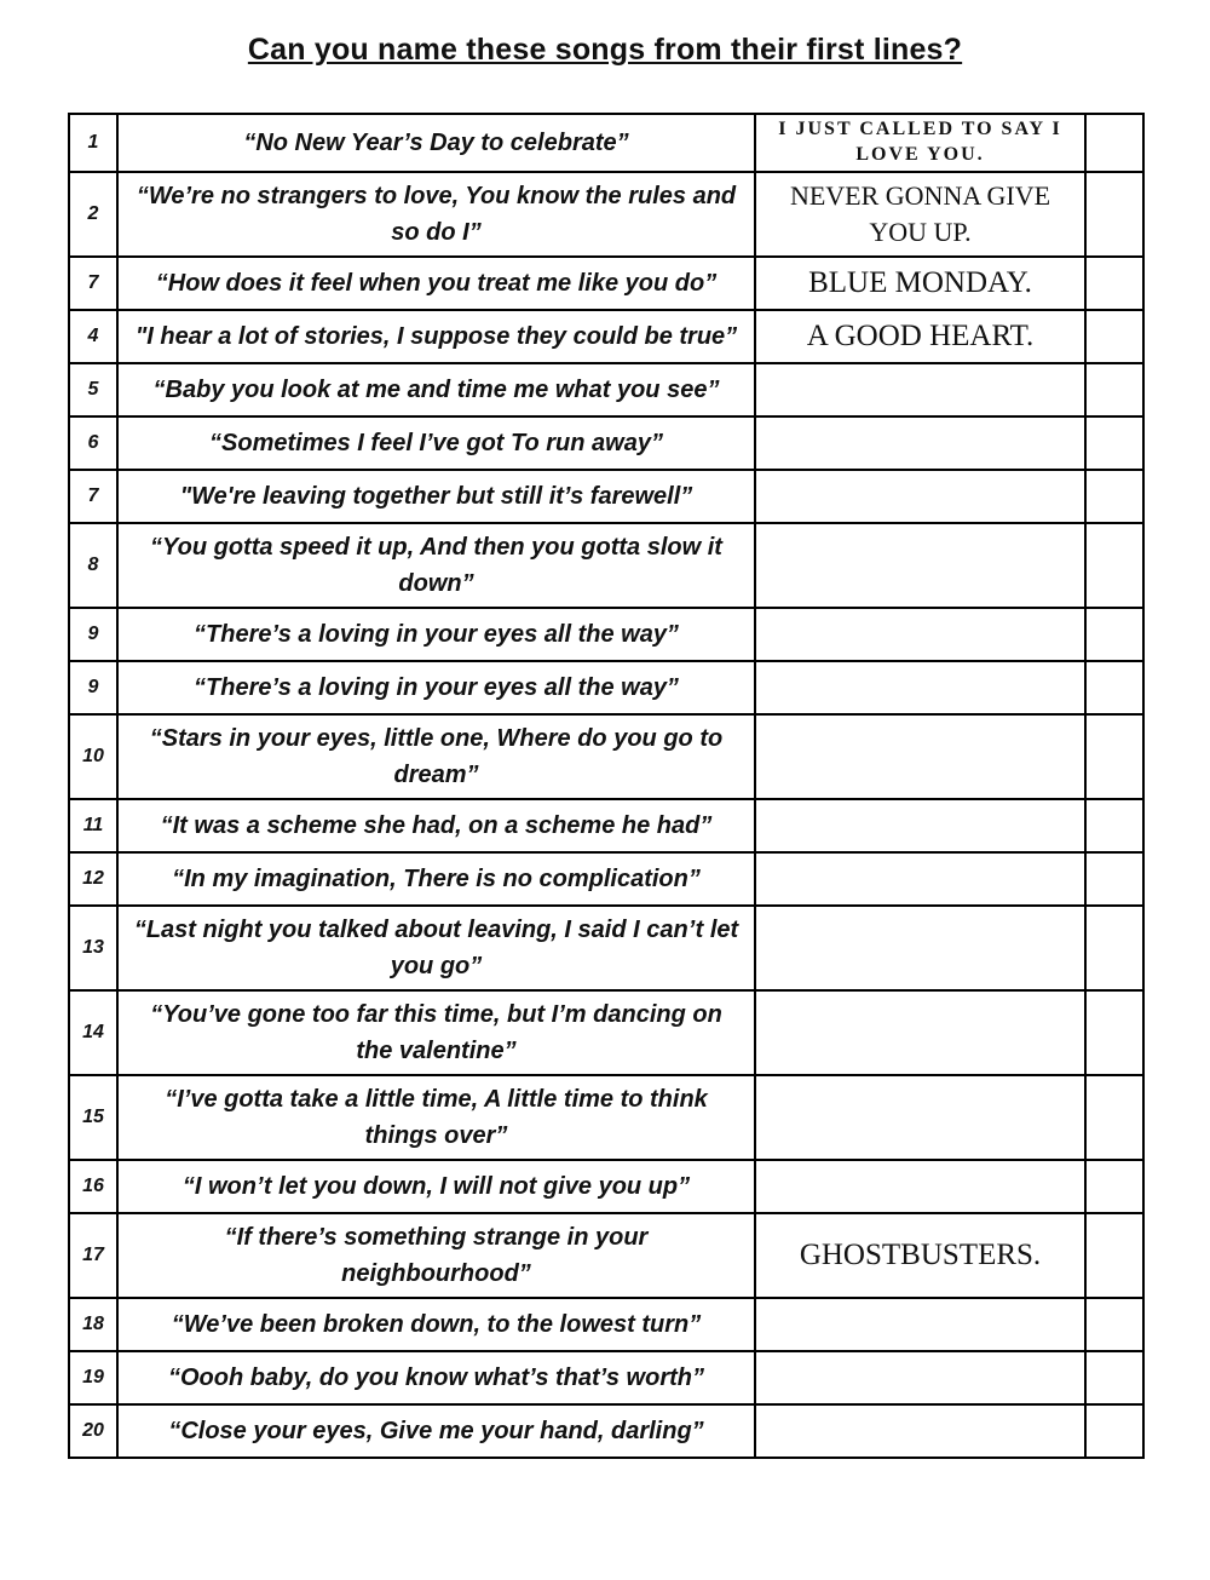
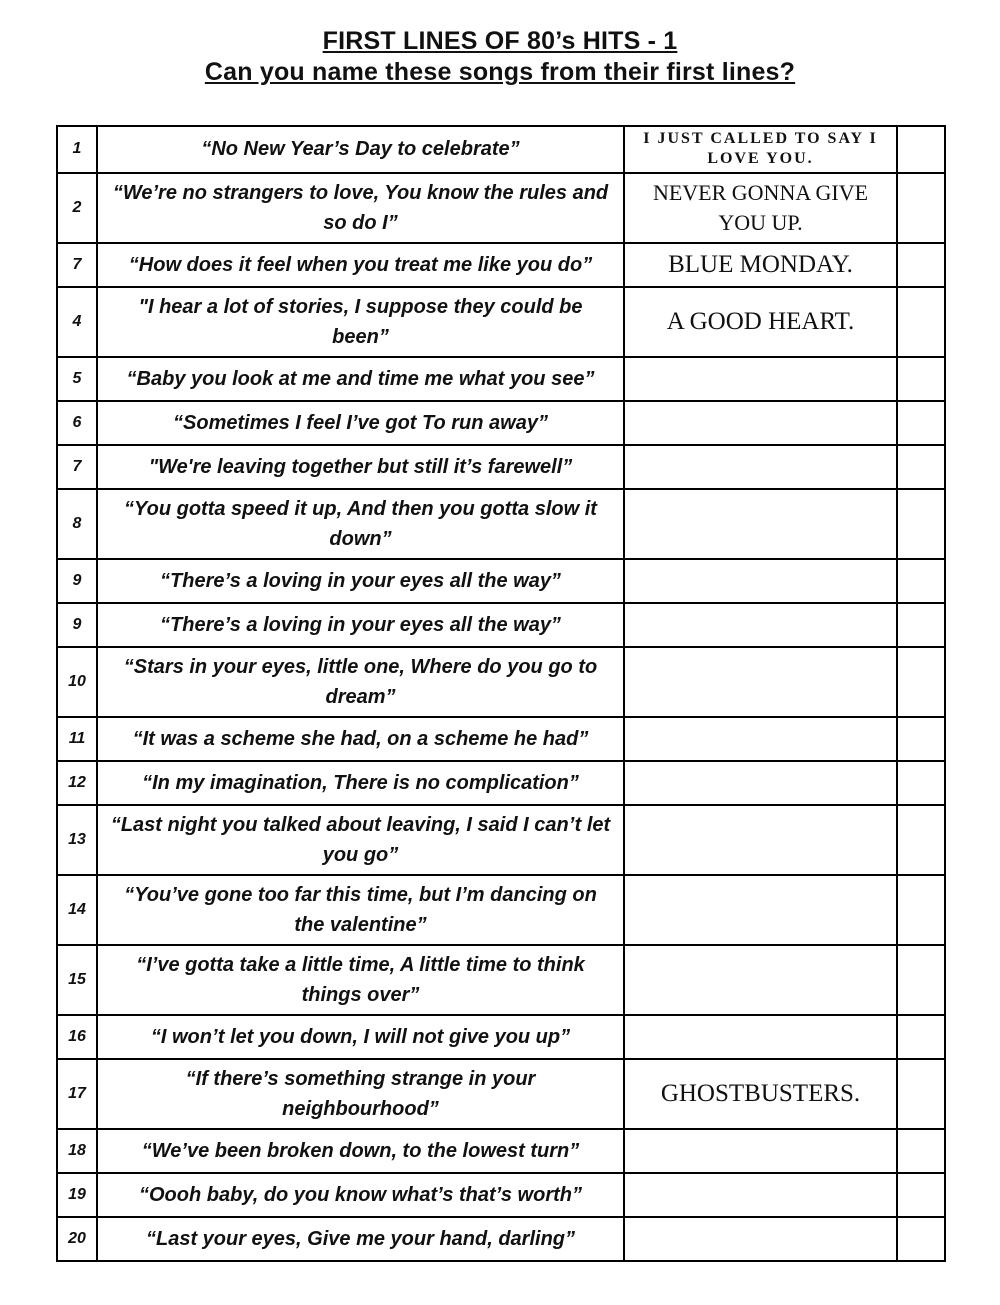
+ FIRST LINES OF 80’s HITS - 1
  Can you name these songs from their first lines?
  1	“No New Year’s Day to celebrate”	I JUST CALLED TO SAY I LOVE YOU.
  2	“We’re no strangers to love, You know the rules and so do I”	NEVER GONNA GIVE YOU UP.
  7	“How does it feel when you treat me like you do”	BLUE MONDAY.
- 4	"I hear a lot of stories, I suppose they could be true”	A GOOD HEART.
+ 4	"I hear a lot of stories, I suppose they could be been”	A GOOD HEART.
  5	“Baby you look at me and time me what you see”
  6	“Sometimes I feel I’ve got To run away”
  7	"We're leaving together but still it’s farewell”
  8	“You gotta speed it up, And then you gotta slow it down”
  9	“There’s a loving in your eyes all the way”
  9	“There’s a loving in your eyes all the way”
  10	“Stars in your eyes, little one, Where do you go to dream”
  11	“It was a scheme she had, on a scheme he had”
  12	“In my imagination, There is no complication”
  13	“Last night you talked about leaving, I said I can’t let you go”
  14	“You’ve gone too far this time, but I’m dancing on the valentine”
  15	“I’ve gotta take a little time, A little time to think things over”
  16	“I won’t let you down, I will not give you up”
  17	“If there’s something strange in your neighbourhood”	GHOSTBUSTERS.
  18	“We’ve been broken down, to the lowest turn”
  19	“Oooh baby, do you know what’s that’s worth”
- 20	“Close your eyes, Give me your hand, darling”
+ 20	“Last your eyes, Give me your hand, darling”
